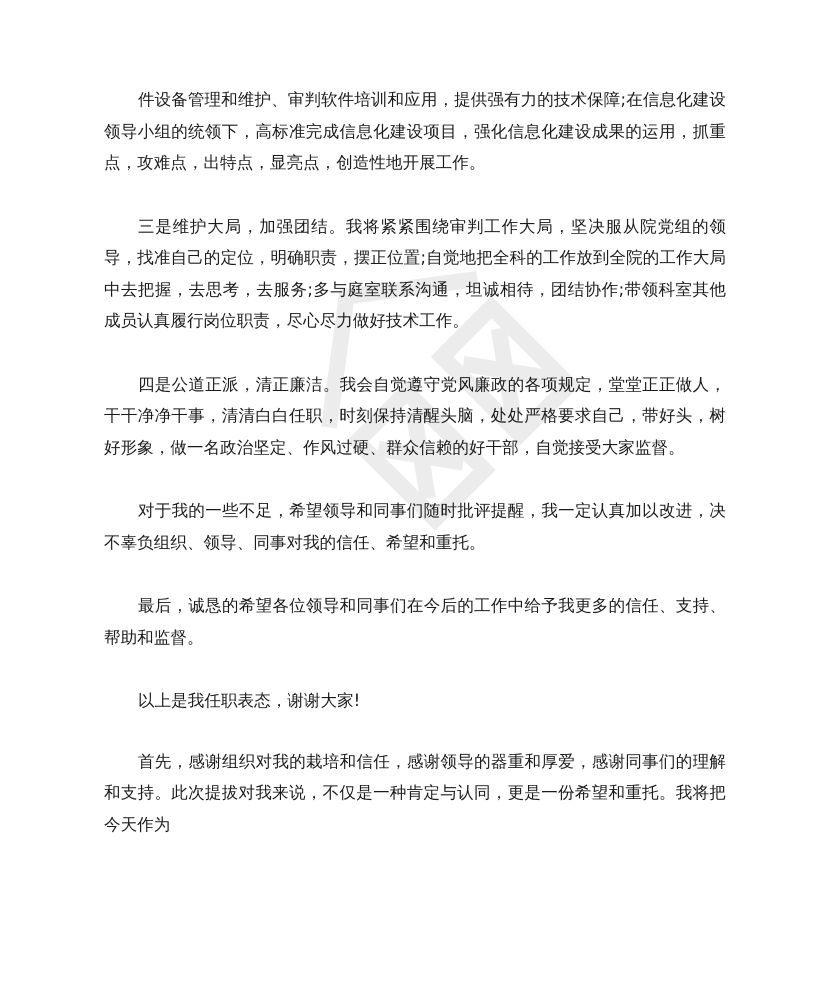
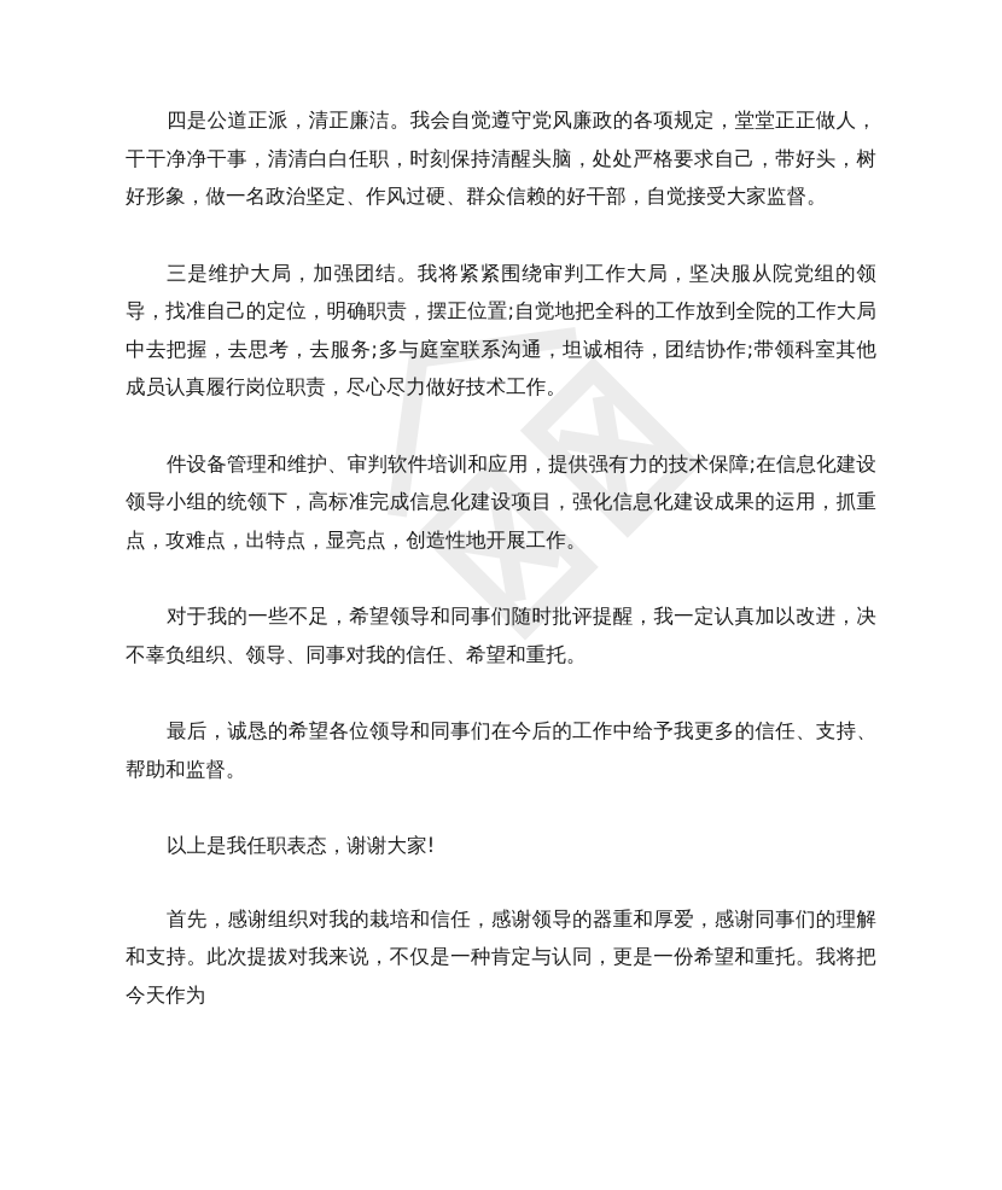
- 件设备管理和维护、审判软件培训和应用，提供强有力的技术保障;在信息化建设领导小组的统领下，高标准完成信息化建设项目，强化信息化建设成果的运用，抓重点，攻难点，出特点，显亮点，创造性地开展工作。
+ 四是公道正派，清正廉洁。我会自觉遵守党风廉政的各项规定，堂堂正正做人，干干净净干事，清清白白任职，时刻保持清醒头脑，处处严格要求自己，带好头，树好形象，做一名政治坚定、作风过硬、群众信赖的好干部，自觉接受大家监督。
  三是维护大局，加强团结。我将紧紧围绕审判工作大局，坚决服从院党组的领导，找准自己的定位，明确职责，摆正位置;自觉地把全科的工作放到全院的工作大局中去把握，去思考，去服务;多与庭室联系沟通，坦诚相待，团结协作;带领科室其他成员认真履行岗位职责，尽心尽力做好技术工作。
- 四是公道正派，清正廉洁。我会自觉遵守党风廉政的各项规定，堂堂正正做人，干干净净干事，清清白白任职，时刻保持清醒头脑，处处严格要求自己，带好头，树好形象，做一名政治坚定、作风过硬、群众信赖的好干部，自觉接受大家监督。
+ 件设备管理和维护、审判软件培训和应用，提供强有力的技术保障;在信息化建设领导小组的统领下，高标准完成信息化建设项目，强化信息化建设成果的运用，抓重点，攻难点，出特点，显亮点，创造性地开展工作。
  对于我的一些不足，希望领导和同事们随时批评提醒，我一定认真加以改进，决不辜负组织、领导、同事对我的信任、希望和重托。
  最后，诚恳的希望各位领导和同事们在今后的工作中给予我更多的信任、支持、帮助和监督。
  以上是我任职表态，谢谢大家!
  首先，感谢组织对我的栽培和信任，感谢领导的器重和厚爱，感谢同事们的理解和支持。此次提拔对我来说，不仅是一种肯定与认同，更是一份希望和重托。我将把今天作为
